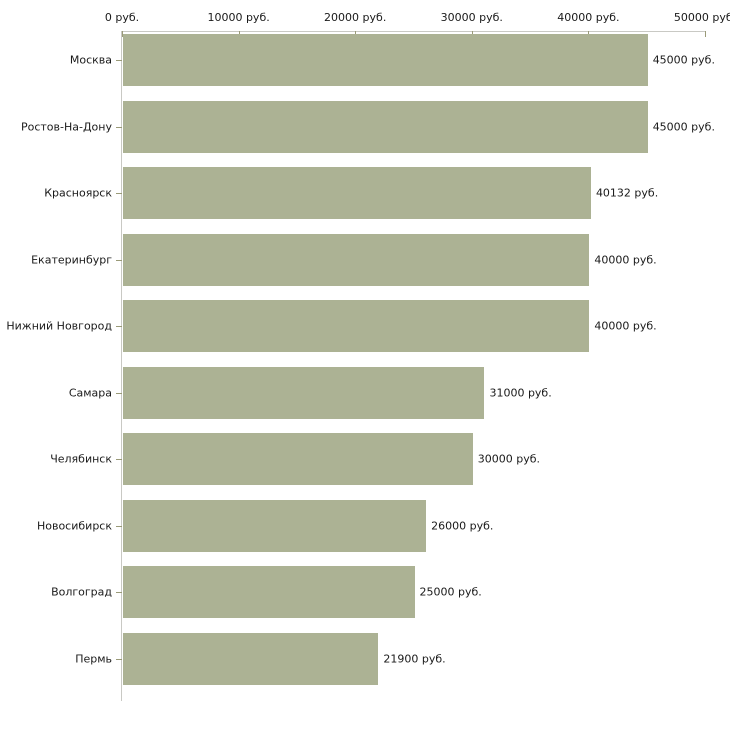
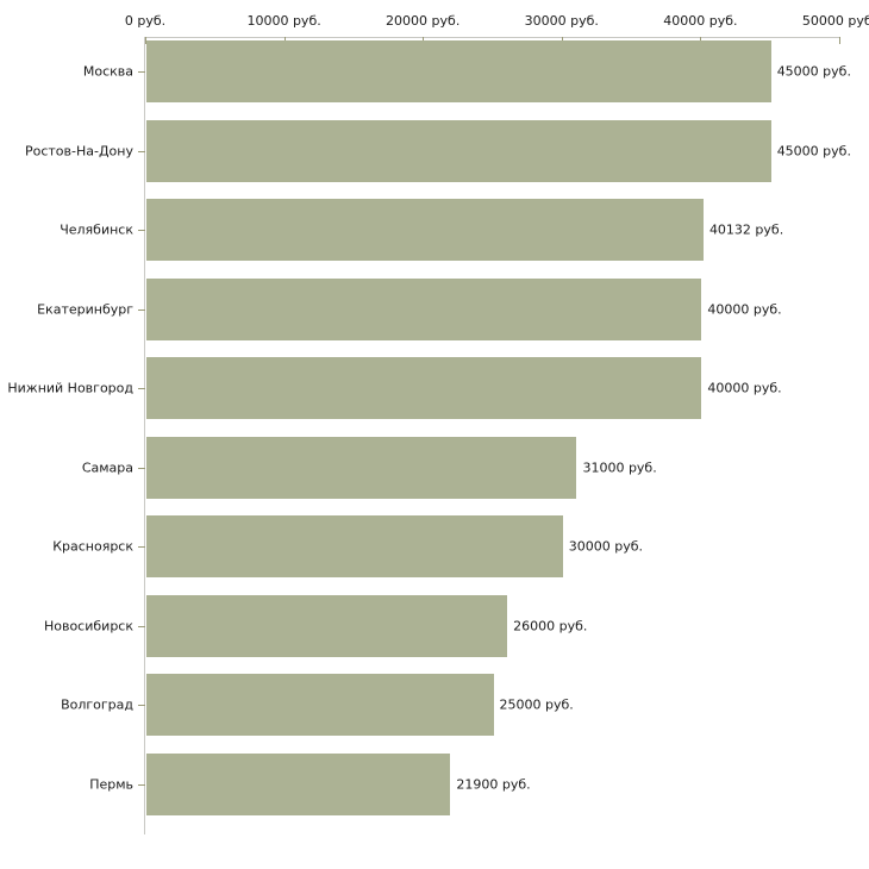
  0 руб.
  10000 руб.
  20000 руб.
  30000 руб.
  40000 руб.
  50000 руб
  Москва
  Ростов-На-Дону
- Красноярск
+ Челябинск
  Екатеринбург
  Нижний Новгород
  Самара
- Челябинск
+ Красноярск
  Новосибирск
  Волгоград
  Пермь
  45000 руб.
  45000 руб.
  40132 руб.
  40000 руб.
  40000 руб.
  31000 руб.
  30000 руб.
  26000 руб.
  25000 руб.
  21900 руб.
